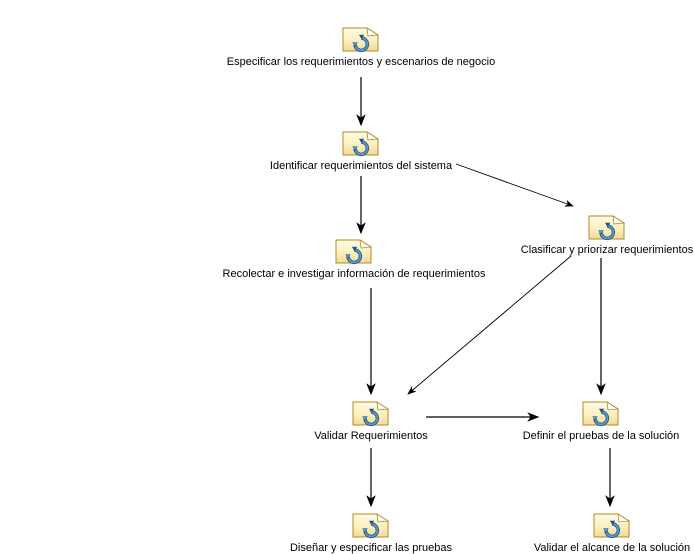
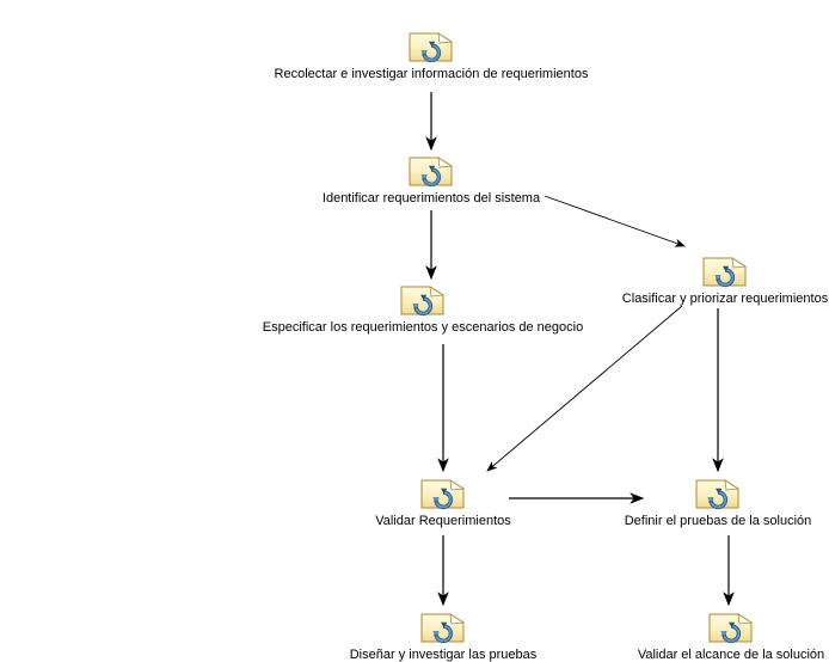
- Especificar los requerimientos y escenarios de negocio
+ Recolectar e investigar información de requerimientos
  Identificar requerimientos del sistema
- Recolectar e investigar información de requerimientos
+ Especificar los requerimientos y escenarios de negocio
  Clasificar y priorizar requerimientos
  Validar Requerimientos
  Definir el pruebas de la solución
- Diseñar y especificar las pruebas
+ Diseñar y investigar las pruebas
  Validar el alcance de la solución
